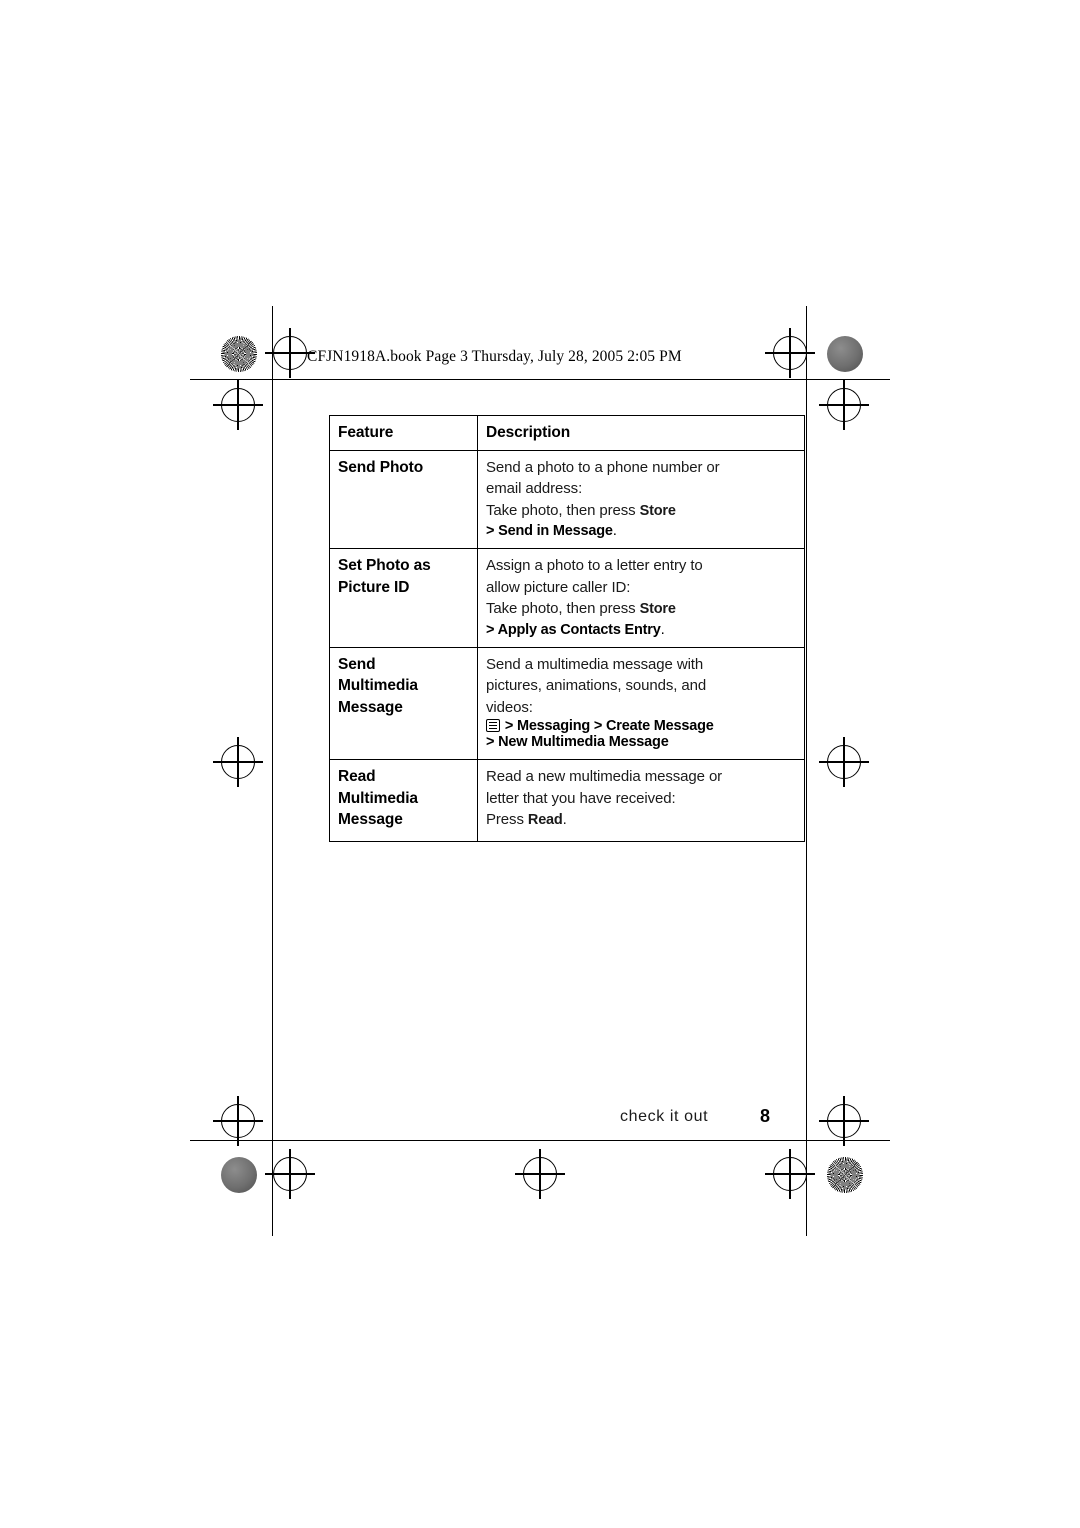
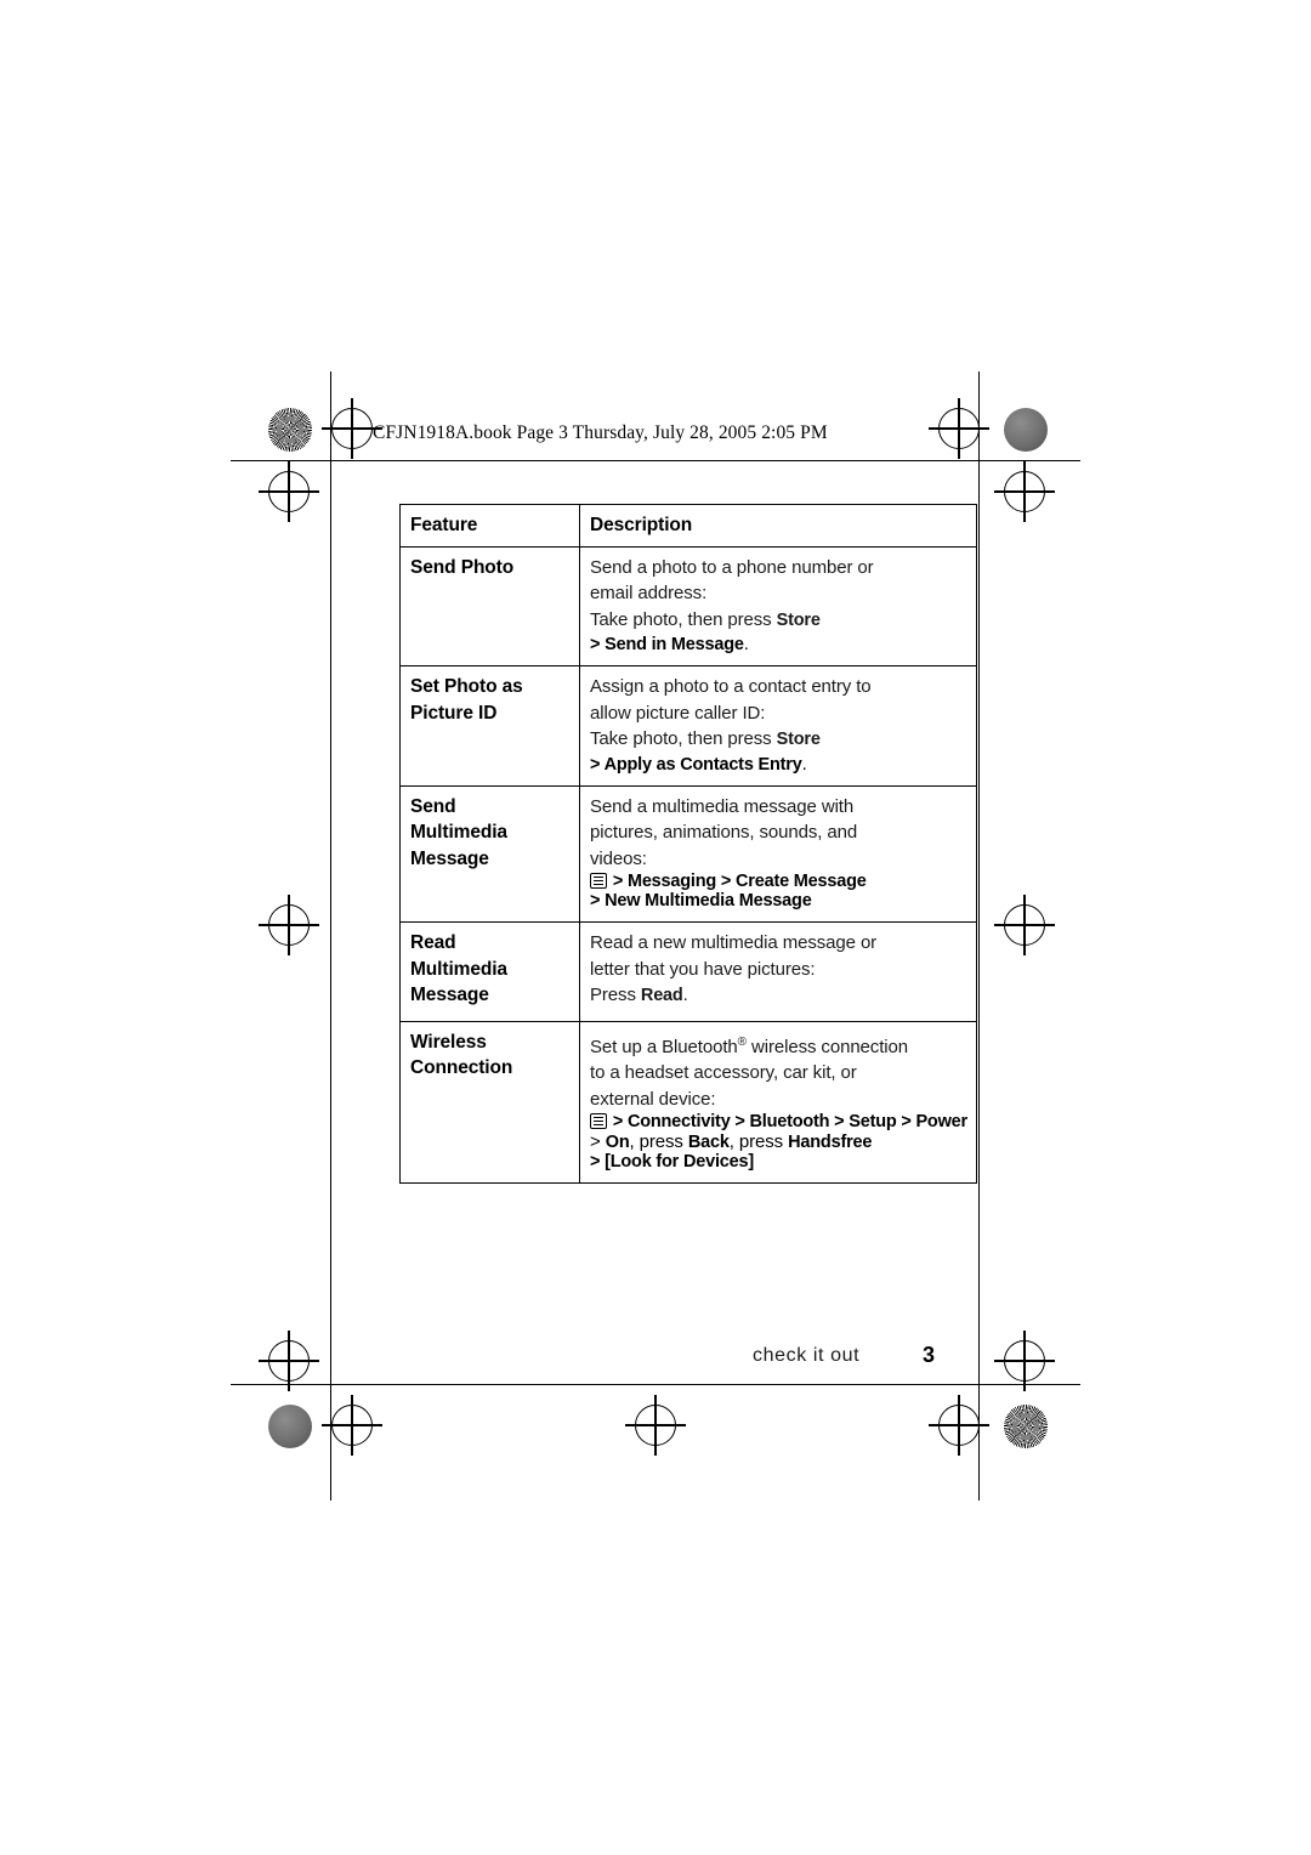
  CFJN1918A.book Page 3 Thursday, July 28, 2005 2:05 PM
  Feature	Description
  Send Photo	Send a photo to a phone number or email address: Take photo, then press Store > Send in Message.
- Set Photo as Picture ID	Assign a photo to a letter entry to allow picture caller ID: Take photo, then press Store > Apply as Contacts Entry.
+ Set Photo as Picture ID	Assign a photo to a contact entry to allow picture caller ID: Take photo, then press Store > Apply as Contacts Entry.
  Send Multimedia Message	Send a multimedia message with pictures, animations, sounds, and videos: > Messaging > Create Message > New Multimedia Message
- Read Multimedia Message	Read a new multimedia message or letter that you have received: Press Read.
+ Read Multimedia Message	Read a new multimedia message or letter that you have pictures: Press Read.
+ Wireless Connection	Set up a Bluetooth® wireless connection to a headset accessory, car kit, or external device: > Connectivity > Bluetooth > Setup > Power > On, press Back, press Handsfree > [Look for Devices]
  check it out
- 8
+ 3
